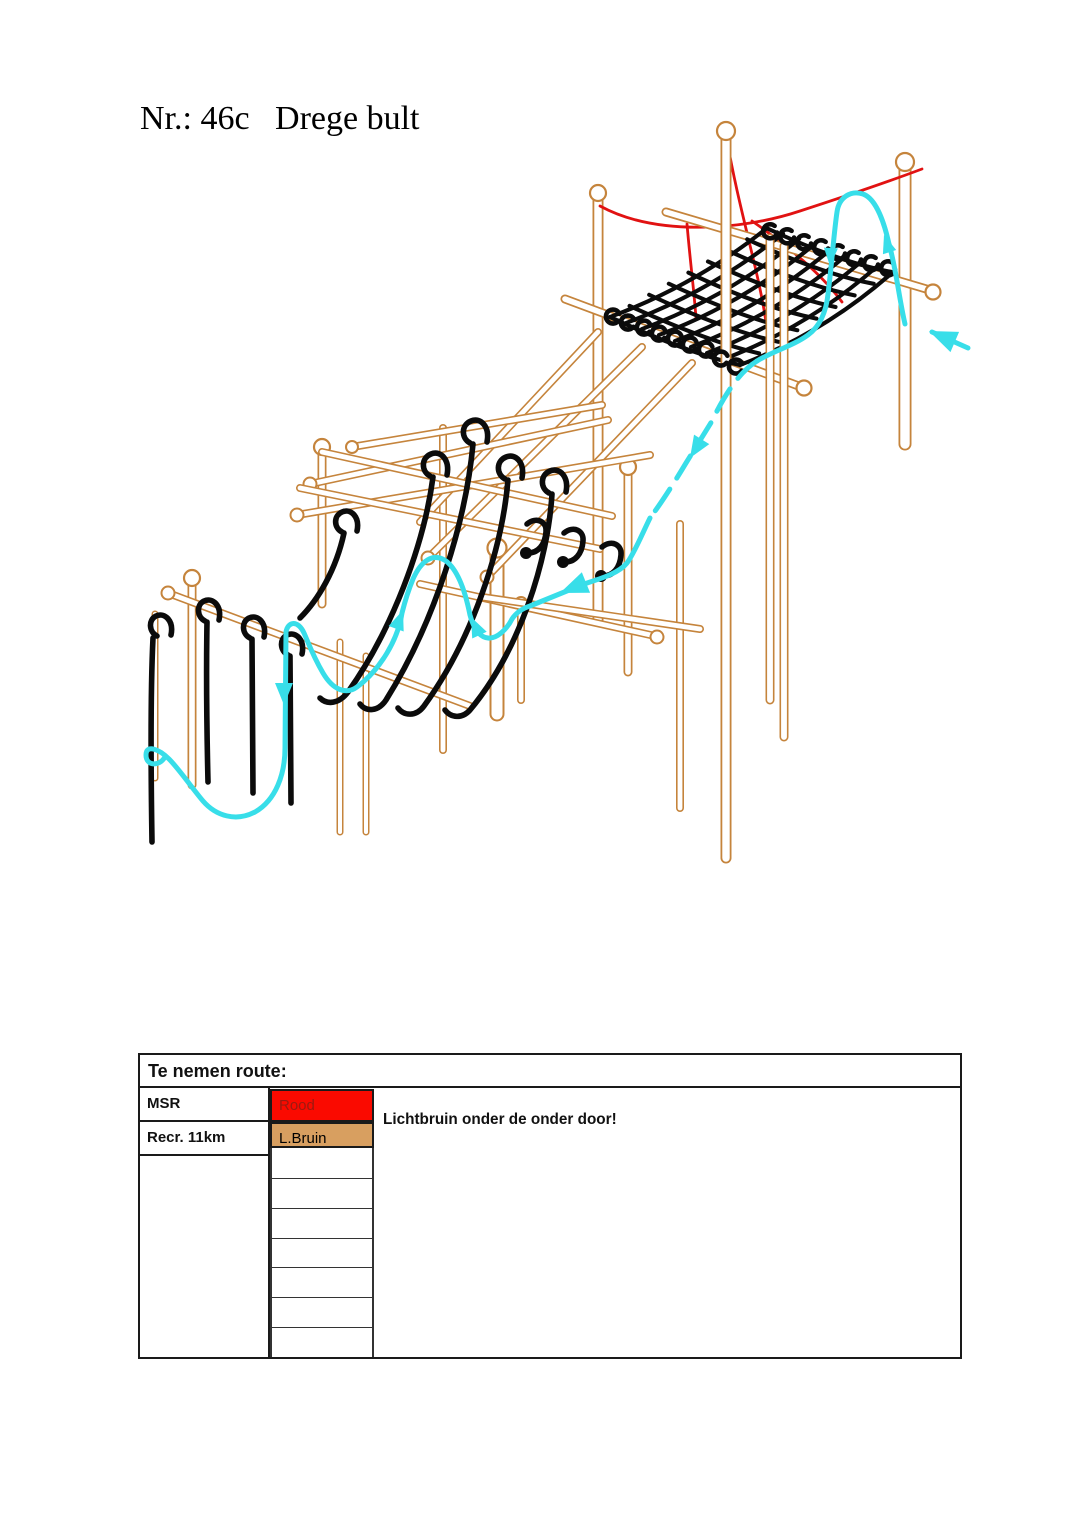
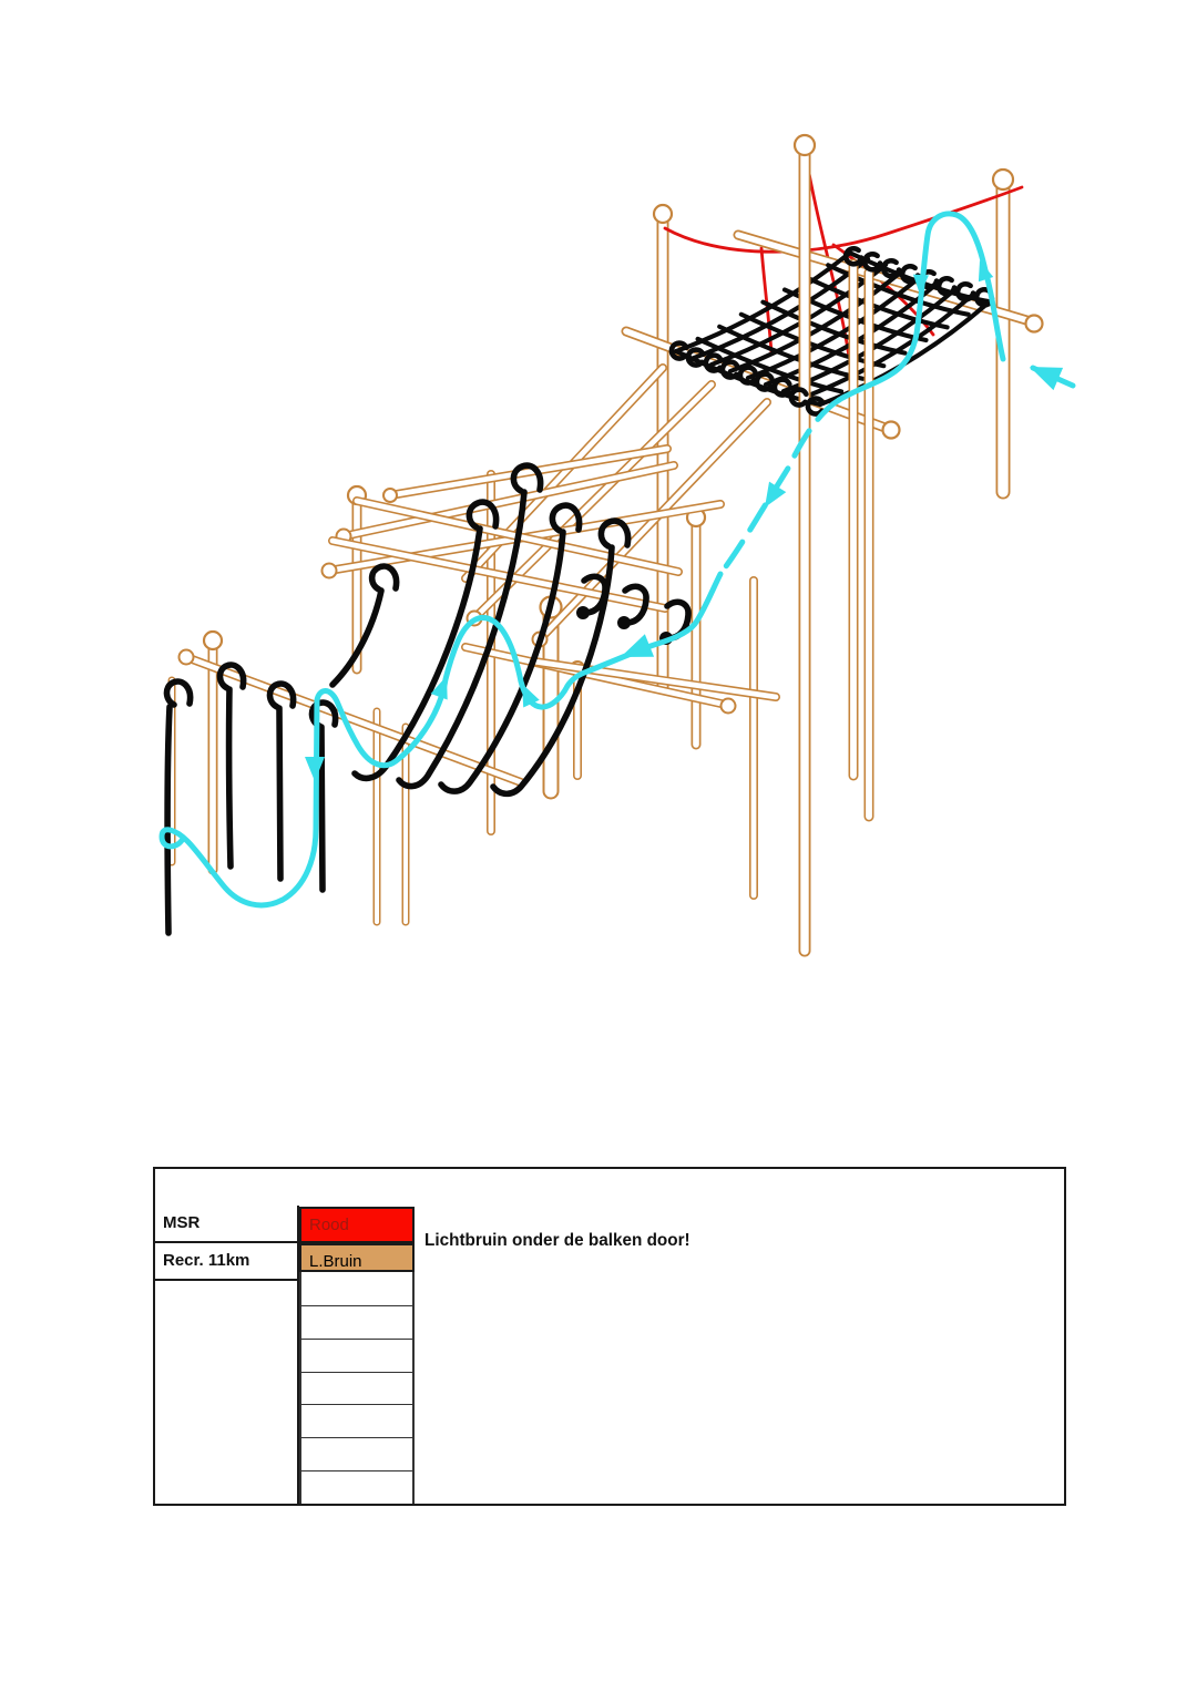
- Nr.: 46c Drege bult
- Te nemen route:
  MSR
  Recr. 11km
  Rood
  L.Bruin
- Lichtbruin onder de onder door!
+ Lichtbruin onder de balken door!
